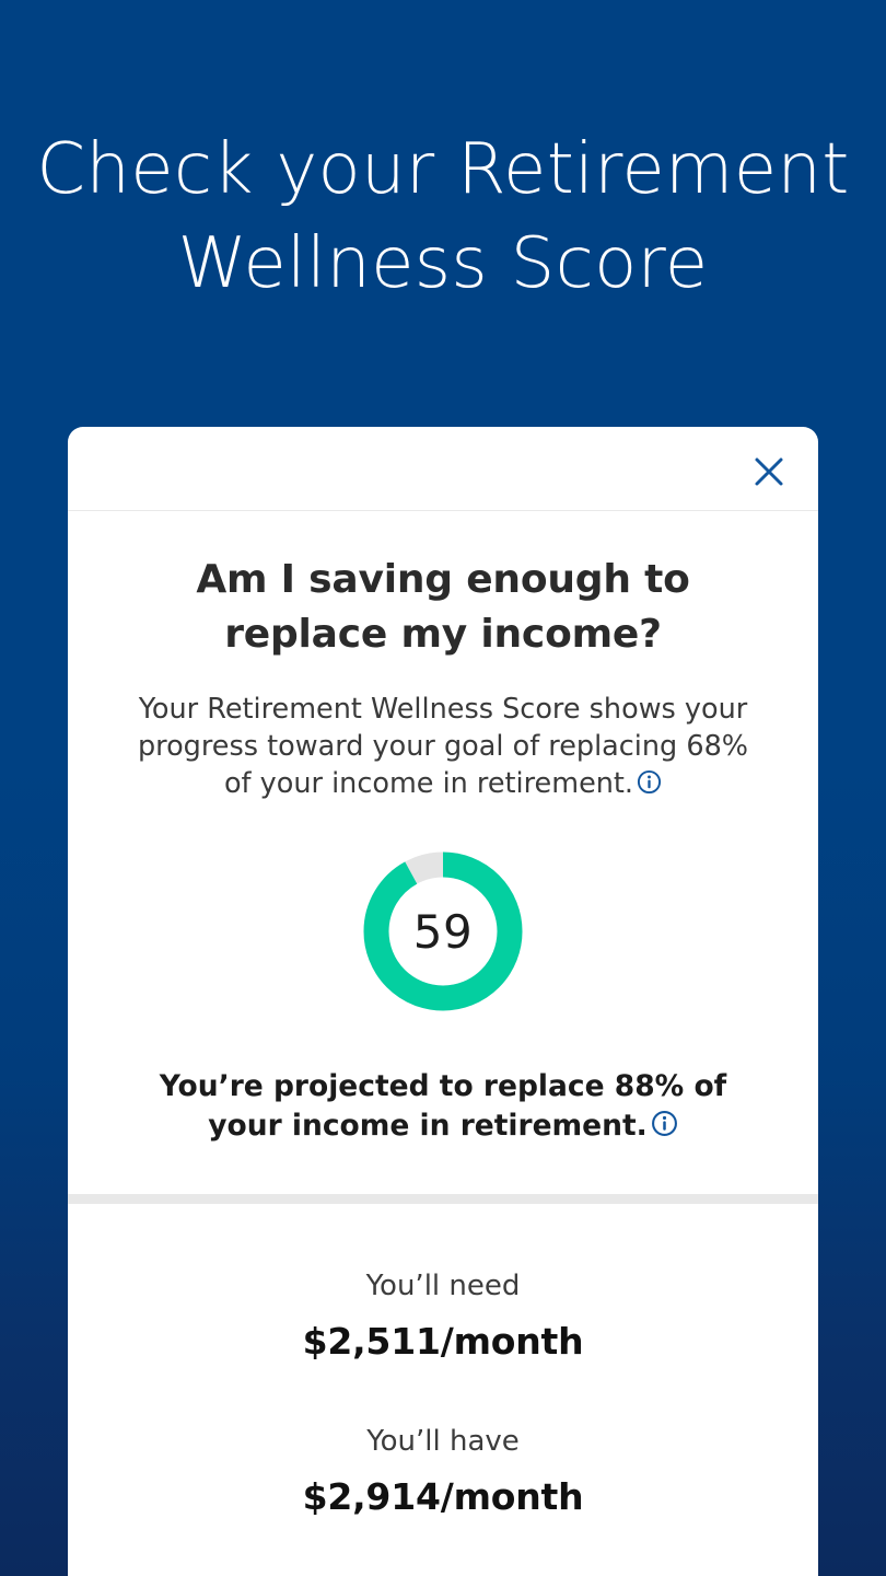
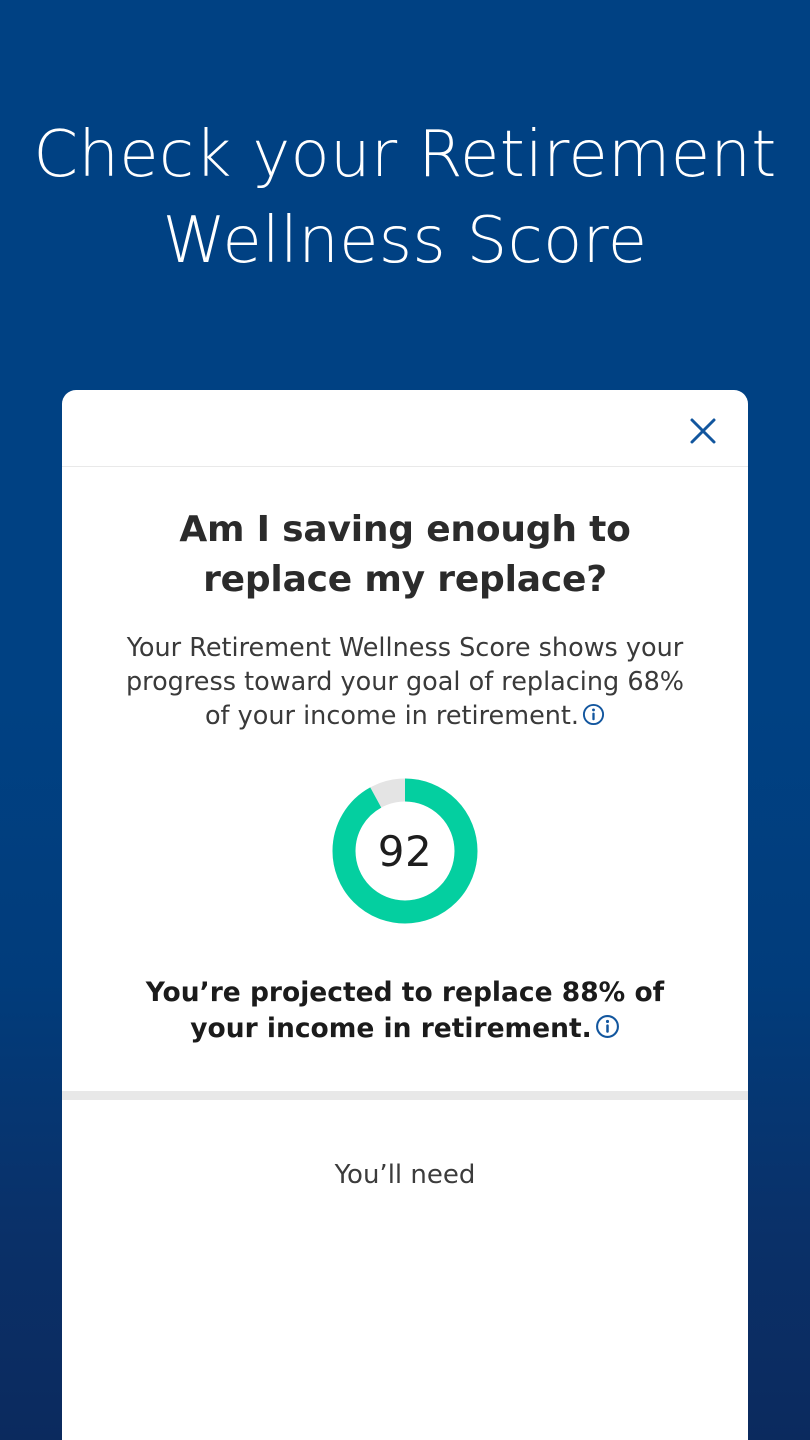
  Check your Retirement
  Wellness Score
- Am I saving enough to replace my income?
+ Am I saving enough to replace my replace?
  Your Retirement Wellness Score shows your progress toward your goal of replacing 68% of your income in retirement.
- 59
+ 92
  You’re projected to replace 88% of your income in retirement.
  You’ll need
- $2,511/month
- You’ll have
- $2,914/month
